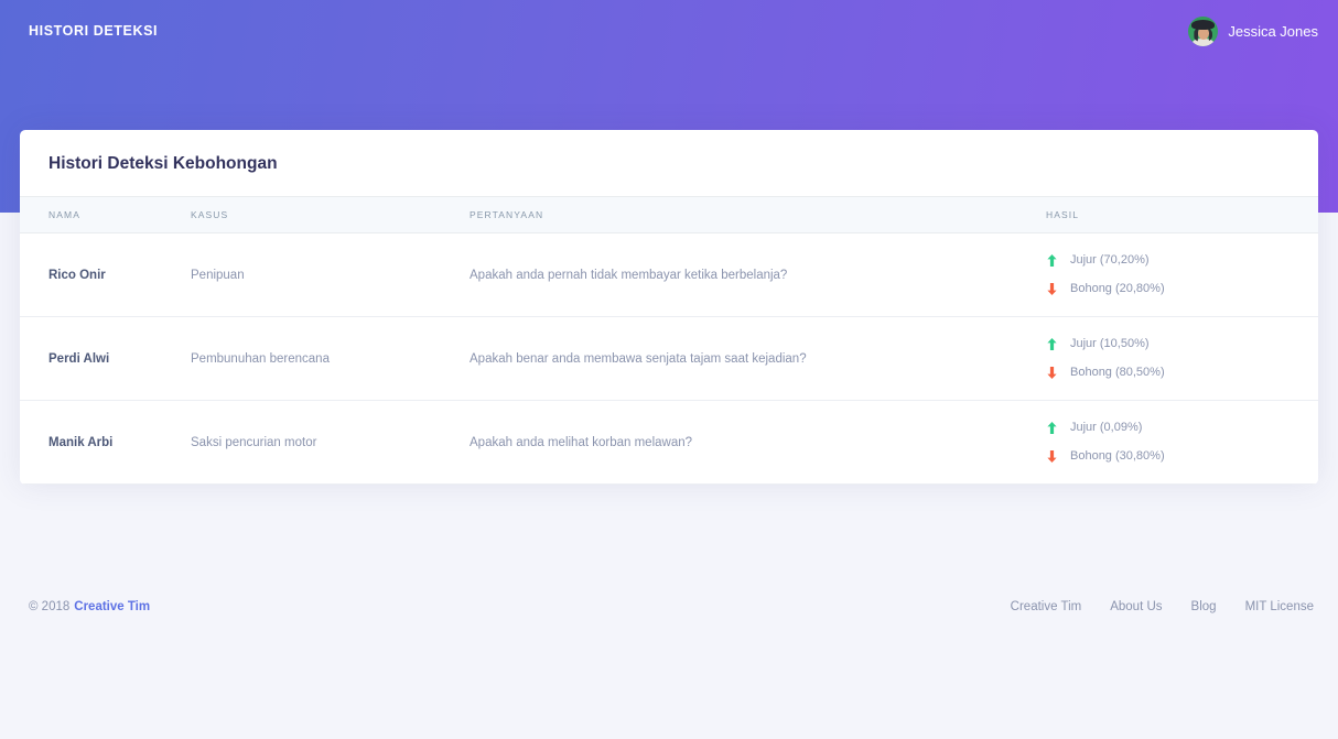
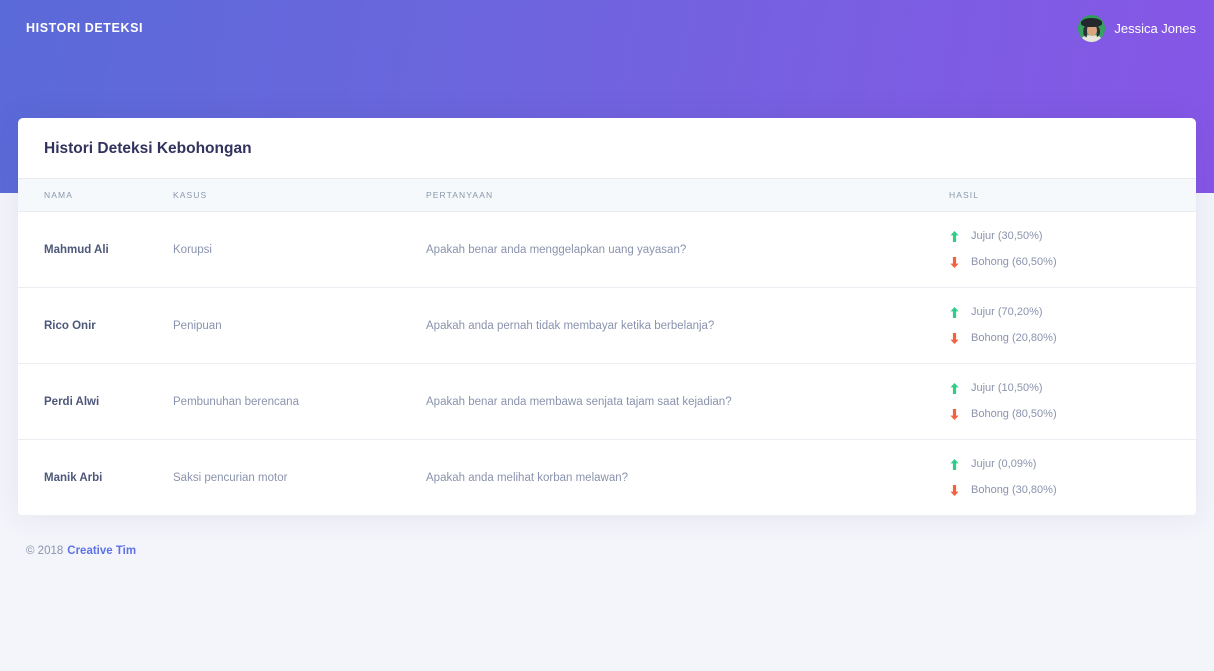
  HISTORI DETEKSI
  Jessica Jones
  Histori Deteksi Kebohongan
  NAMA	KASUS	PERTANYAAN	HASIL
+ Mahmud Ali	Korupsi	Apakah benar anda menggelapkan uang yayasan?	Jujur (30,50%) Bohong (60,50%)
  Rico Onir	Penipuan	Apakah anda pernah tidak membayar ketika berbelanja?	Jujur (70,20%) Bohong (20,80%)
  Perdi Alwi	Pembunuhan berencana	Apakah benar anda membawa senjata tajam saat kejadian?	Jujur (10,50%) Bohong (80,50%)
  Manik Arbi	Saksi pencurian motor	Apakah anda melihat korban melawan?	Jujur (0,09%) Bohong (30,80%)
  © 2018 Creative Tim
- Creative Tim
- About Us
- Blog
- MIT License
